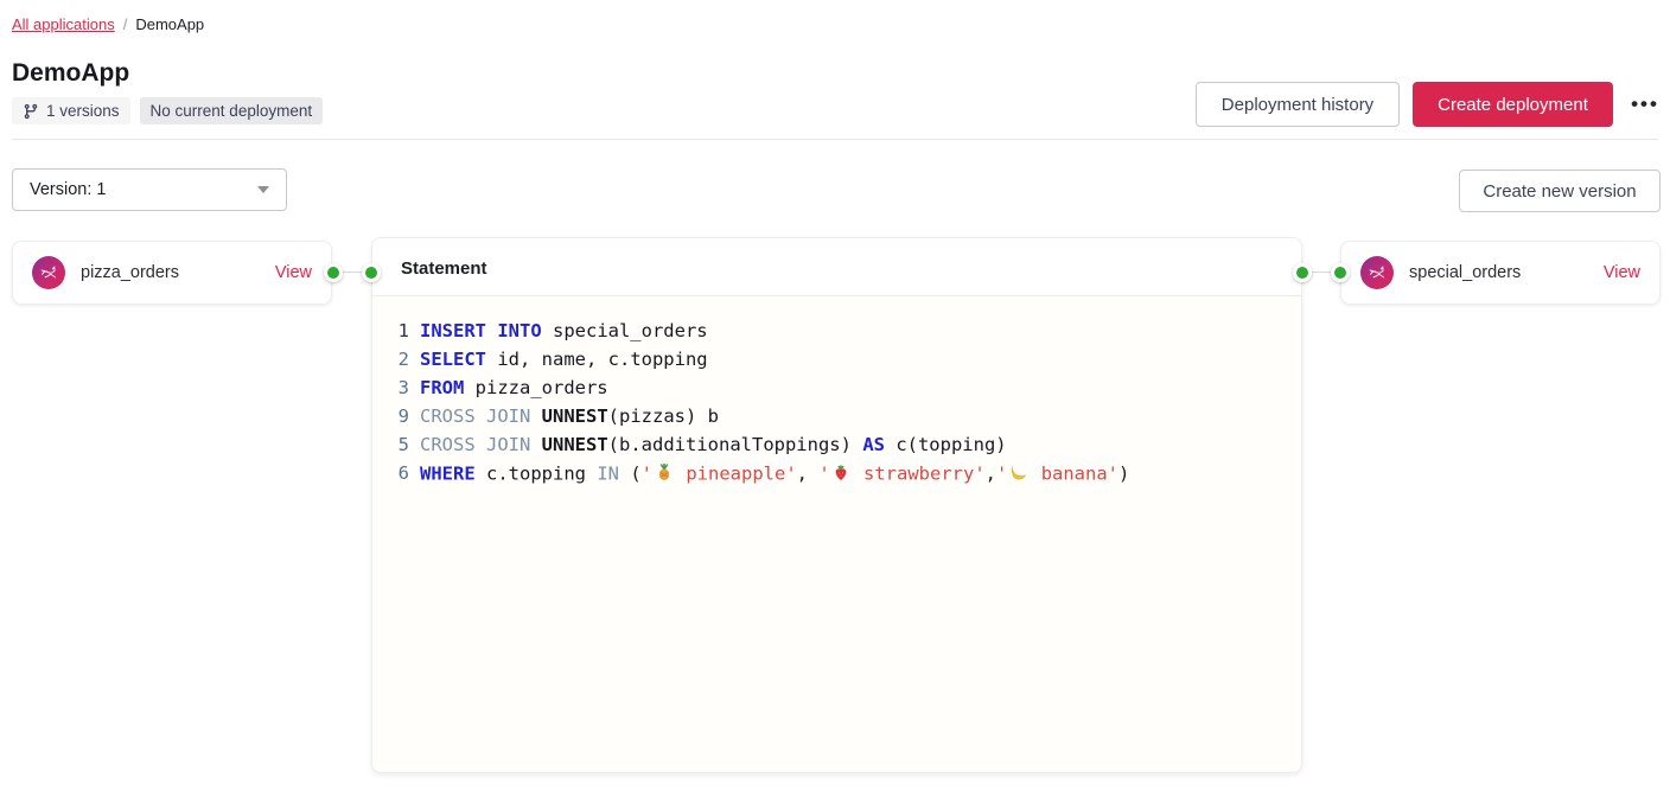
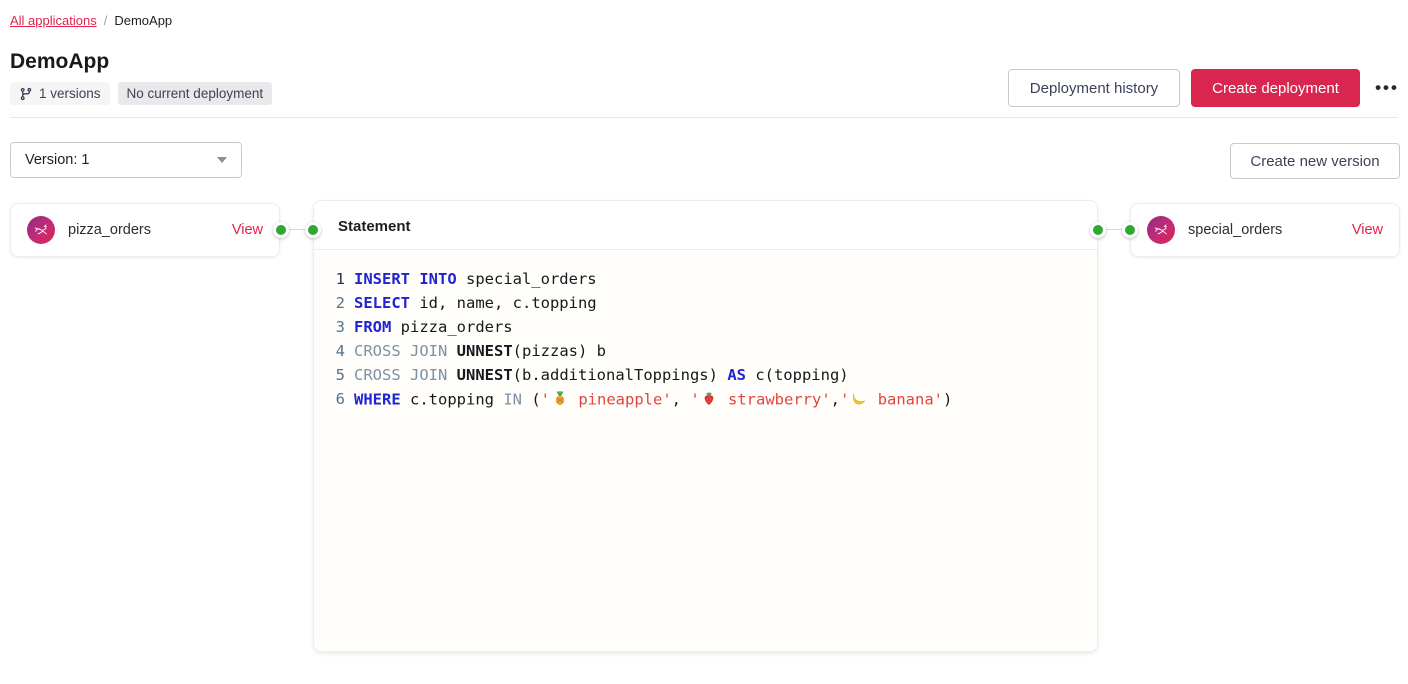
  All applications
  /
  DemoApp
  DemoApp
  1 versions
  No current deployment
  Deployment history
  Create deployment
  •••
  Version: 1
  Create new version
  pizza_orders
  View
  Statement
  1
  INSERT INTO special_orders
  2
  SELECT id, name, c.topping
  3
  FROM pizza_orders
- 9
+ 4
  CROSS JOIN UNNEST(pizzas) b
  5
  CROSS JOIN UNNEST(b.additionalToppings) AS c(topping)
  6
  WHERE c.topping IN (' pineapple', ' strawberry',' banana')
  special_orders
  View
